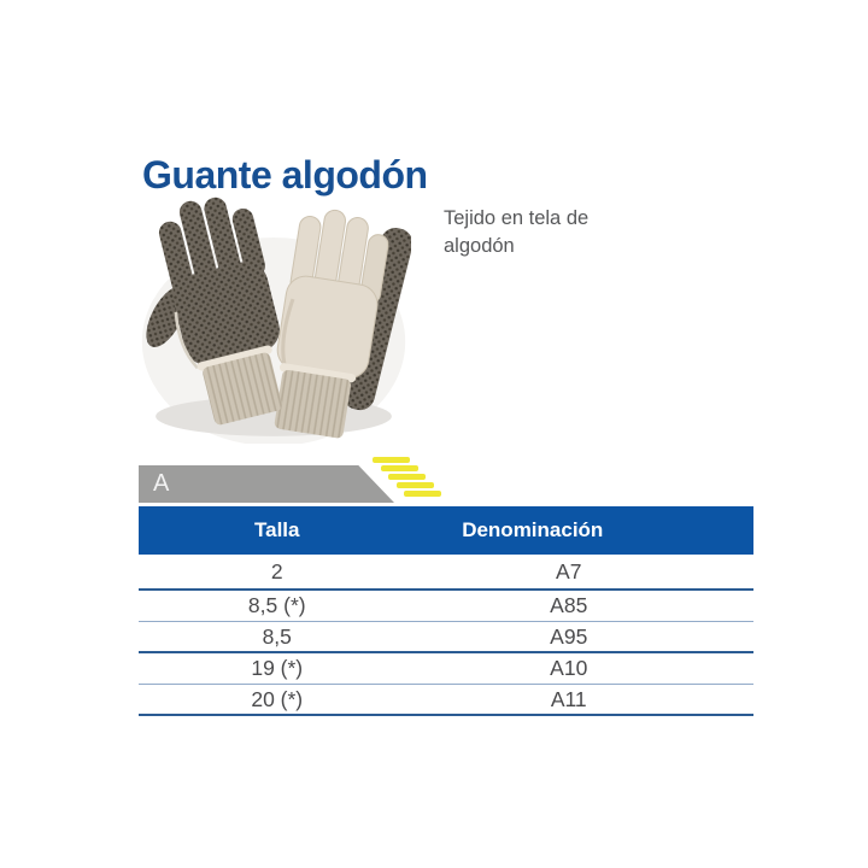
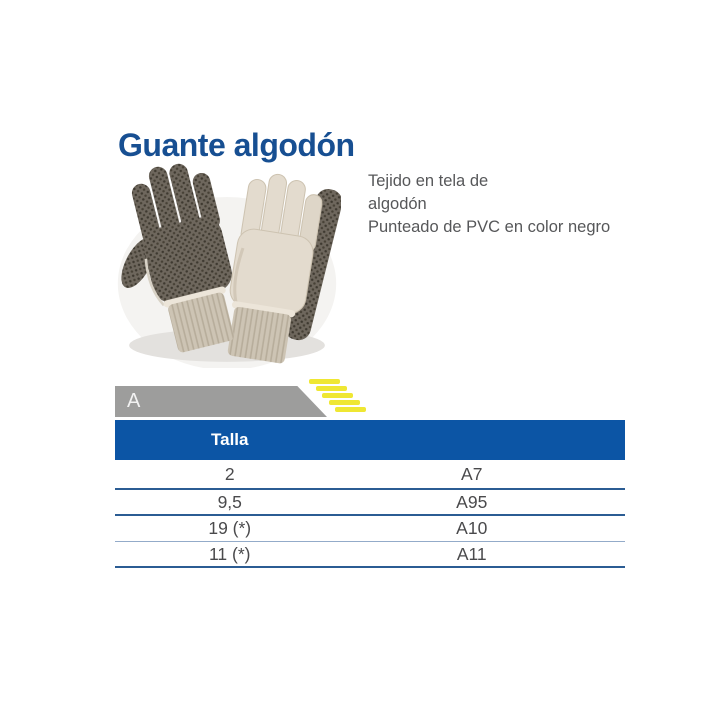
  Guante algodón
  Tejido en tela de
  algodón
+ Punteado de PVC en color negro
  A
  Talla
- Denominación
  2
  A7
- 8,5 (*)
- A85
- 8,5
+ 9,5
  A95
  19 (*)
  A10
- 20 (*)
+ 11 (*)
  A11
